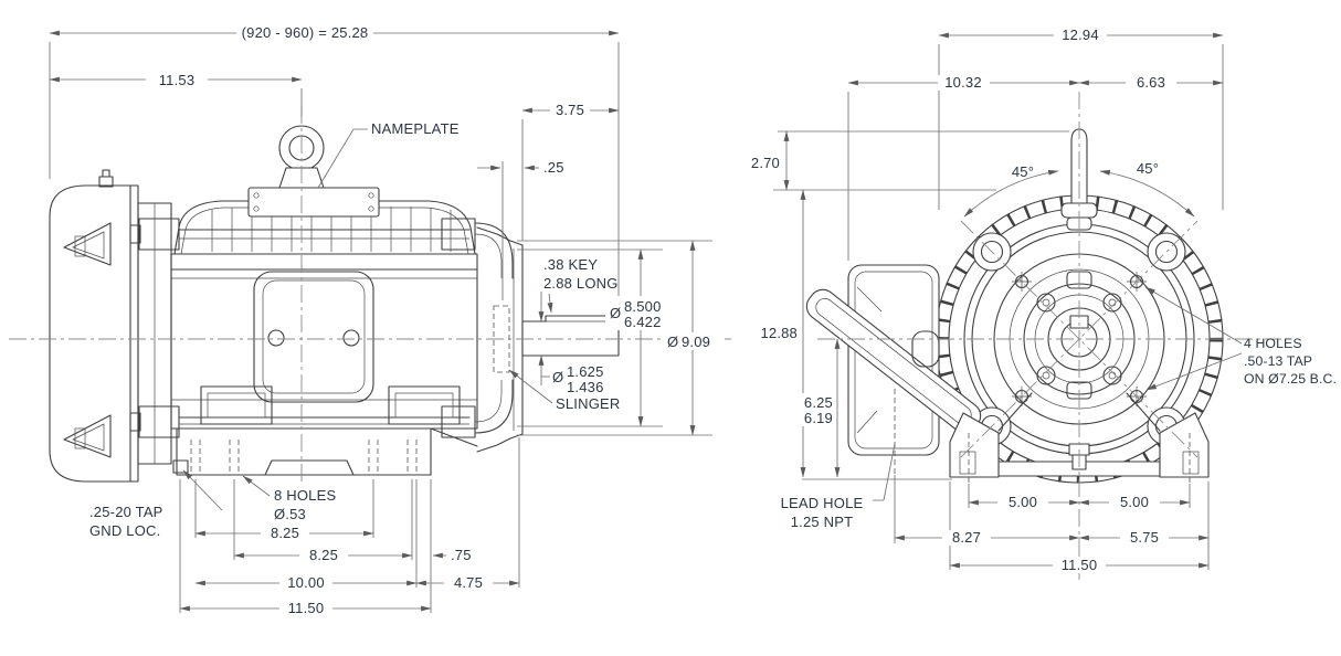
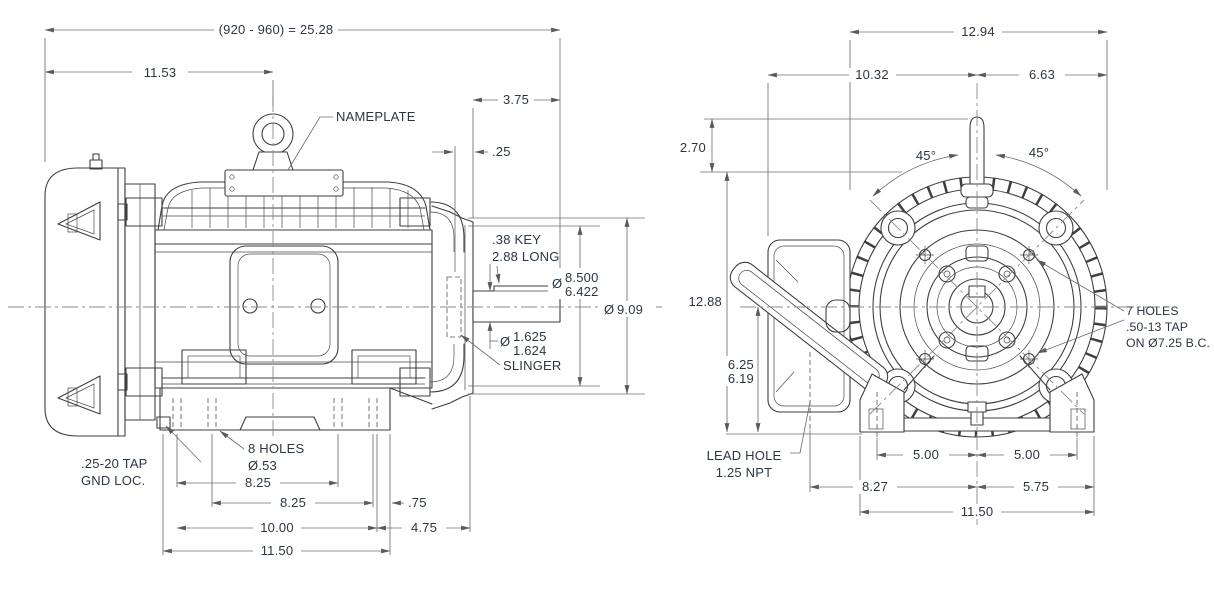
  (920 - 960) = 25.28
  11.53
  NAMEPLATE
  3.75
  .25
  .38 KEY
  2.88 LONG
  Ø
  8.500
  6.422
  Ø
  9.09
  Ø
  1.625
- 1.436
+ 1.624
  SLINGER
  8 HOLES
  Ø.53
  .25-20 TAP
  GND LOC.
  8.25
  8.25
  .75
  10.00
  4.75
  11.50
  12.94
  10.32
  6.63
  2.70
  45°
  45°
  12.88
  6.25
  6.19
- 4 HOLES
+ 7 HOLES
  .50-13 TAP
  ON Ø7.25 B.C.
  LEAD HOLE
  1.25 NPT
  5.00
  5.00
  8.27
  5.75
  11.50
